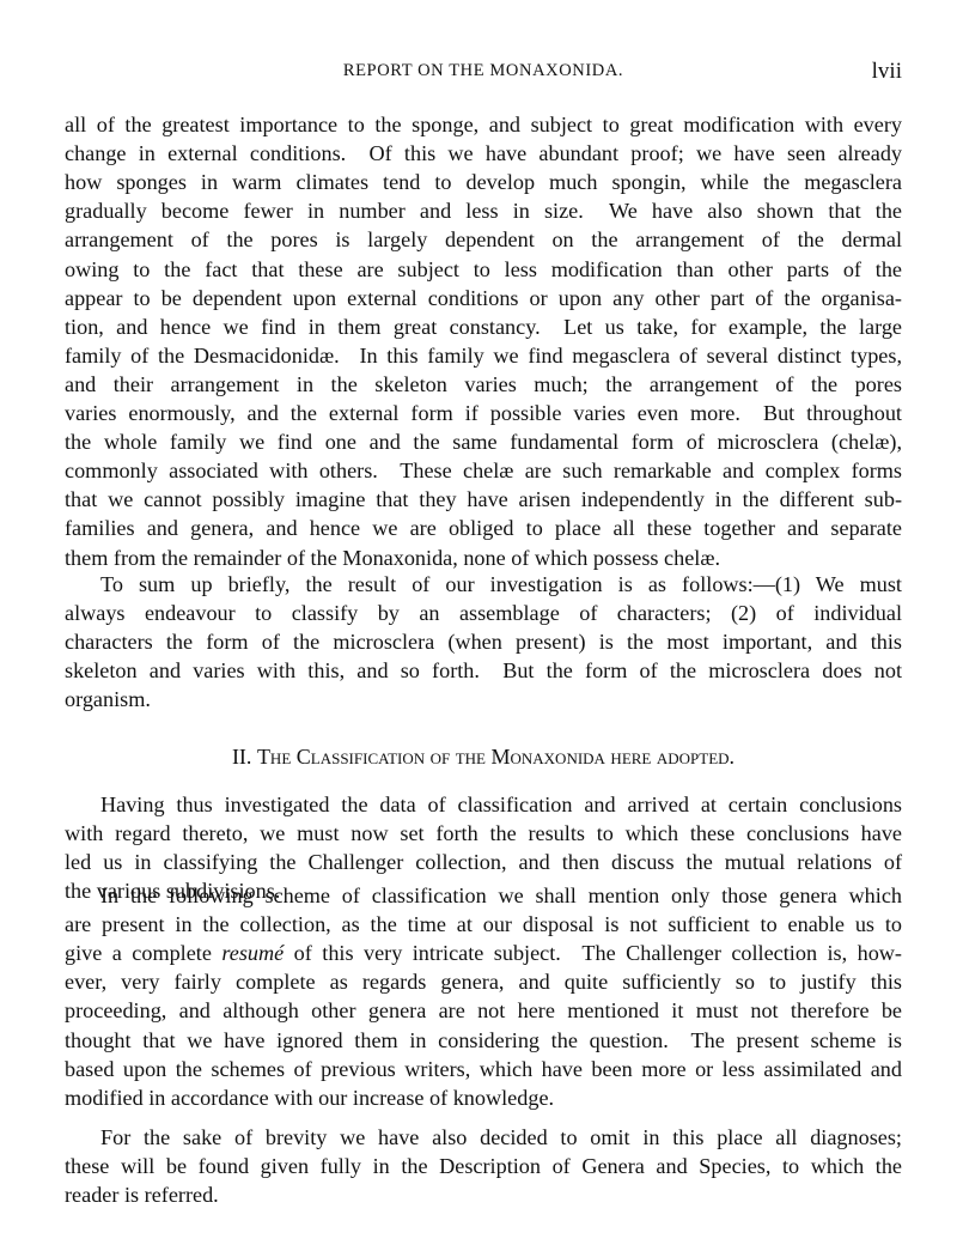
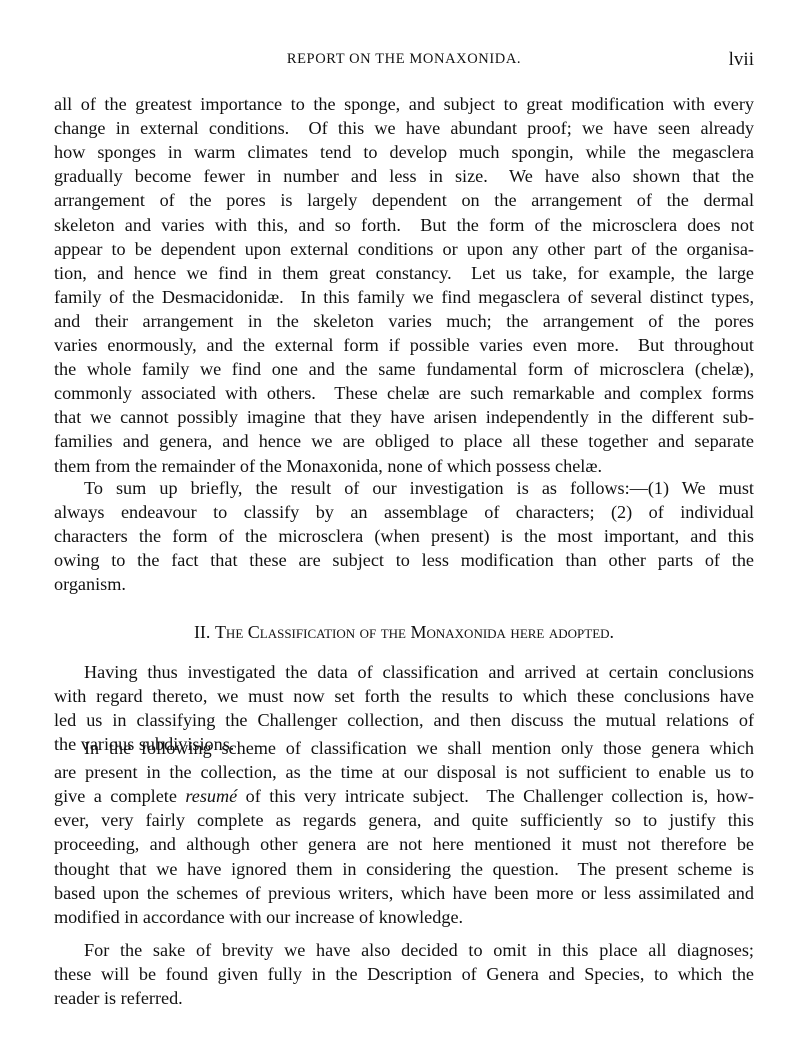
  REPORT ON THE MONAXONIDA.
  lvii
  all of the greatest importance to the sponge, and subject to great modification with every
  change in external conditions. Of this we have abundant proof; we have seen already
  how sponges in warm climates tend to develop much spongin, while the megasclera
  gradually become fewer in number and less in size. We have also shown that the
  arrangement of the pores is largely dependent on the arrangement of the dermal
- owing to the fact that these are subject to less modification than other parts of the
+ skeleton and varies with this, and so forth. But the form of the microsclera does not
  appear to be dependent upon external conditions or upon any other part of the organisa-
  tion, and hence we find in them great constancy. Let us take, for example, the large
  family of the Desmacidonidæ. In this family we find megasclera of several distinct types,
  and their arrangement in the skeleton varies much; the arrangement of the pores
  varies enormously, and the external form if possible varies even more. But throughout
  the whole family we find one and the same fundamental form of microsclera (chelæ),
  commonly associated with others. These chelæ are such remarkable and complex forms
  that we cannot possibly imagine that they have arisen independently in the different sub-
  families and genera, and hence we are obliged to place all these together and separate
  them from the remainder of the Monaxonida, none of which possess chelæ.
  To sum up briefly, the result of our investigation is as follows:—(1) We must
  always endeavour to classify by an assemblage of characters; (2) of individual
  characters the form of the microsclera (when present) is the most important, and this
- skeleton and varies with this, and so forth. But the form of the microsclera does not
+ owing to the fact that these are subject to less modification than other parts of the
  organism.
  Having thus investigated the data of classification and arrived at certain conclusions
  with regard thereto, we must now set forth the results to which these conclusions have
  led us in classifying the Challenger collection, and then discuss the mutual relations of
  the various subdivisions.
  In the following scheme of classification we shall mention only those genera which
  are present in the collection, as the time at our disposal is not sufficient to enable us to
  give a complete resumé of this very intricate subject. The Challenger collection is, how-
  ever, very fairly complete as regards genera, and quite sufficiently so to justify this
  proceeding, and although other genera are not here mentioned it must not therefore be
  thought that we have ignored them in considering the question. The present scheme is
  based upon the schemes of previous writers, which have been more or less assimilated and
  modified in accordance with our increase of knowledge.
  For the sake of brevity we have also decided to omit in this place all diagnoses;
  these will be found given fully in the Description of Genera and Species, to which the
  reader is referred.
  II. The Classification of the Monaxonida here adopted.
